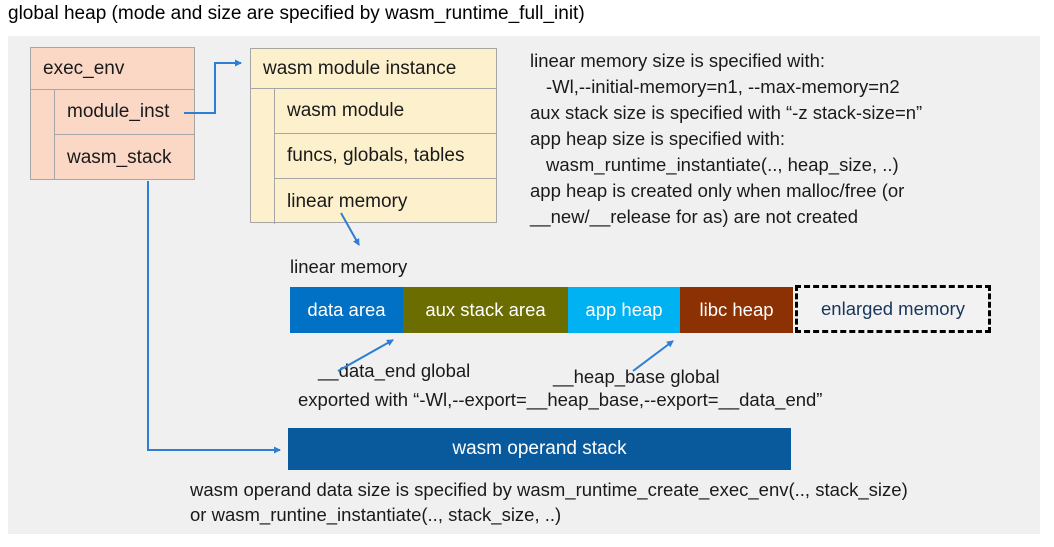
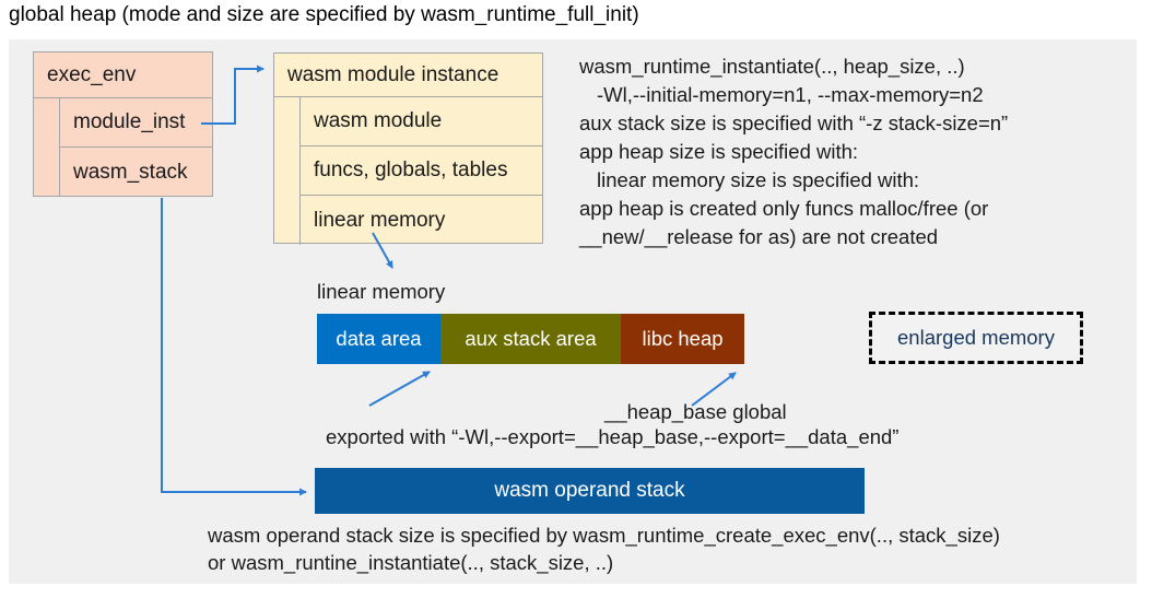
  global heap (mode and size are specified by wasm_runtime_full_init)
  exec_env
  module_inst
  wasm_stack
  wasm module instance
  wasm module
  funcs, globals, tables
  linear memory
- linear memory size is specified with:
+ wasm_runtime_instantiate(.., heap_size, ..)
  -Wl,--initial-memory=n1, --max-memory=n2
  aux stack size is specified with “-z stack-size=n”
  app heap size is specified with:
- wasm_runtime_instantiate(.., heap_size, ..)
+ linear memory size is specified with:
- app heap is created only when malloc/free (or
+ app heap is created only funcs malloc/free (or
  __new/__release for as) are not created
  linear memory
  data area
  aux stack area
- app heap
  libc heap
  enlarged memory
- __data_end global
  __heap_base global
  exported with “-Wl,--export=__heap_base,--export=__data_end”
  wasm operand stack
- wasm operand data size is specified by wasm_runtime_create_exec_env(.., stack_size)
+ wasm operand stack size is specified by wasm_runtime_create_exec_env(.., stack_size)
  or wasm_runtine_instantiate(.., stack_size, ..)
